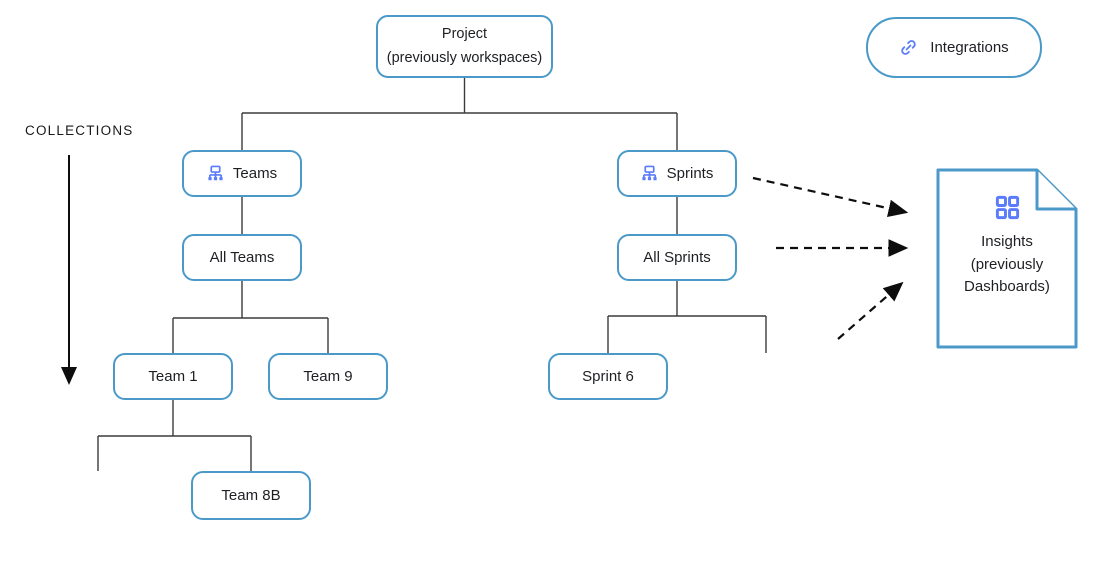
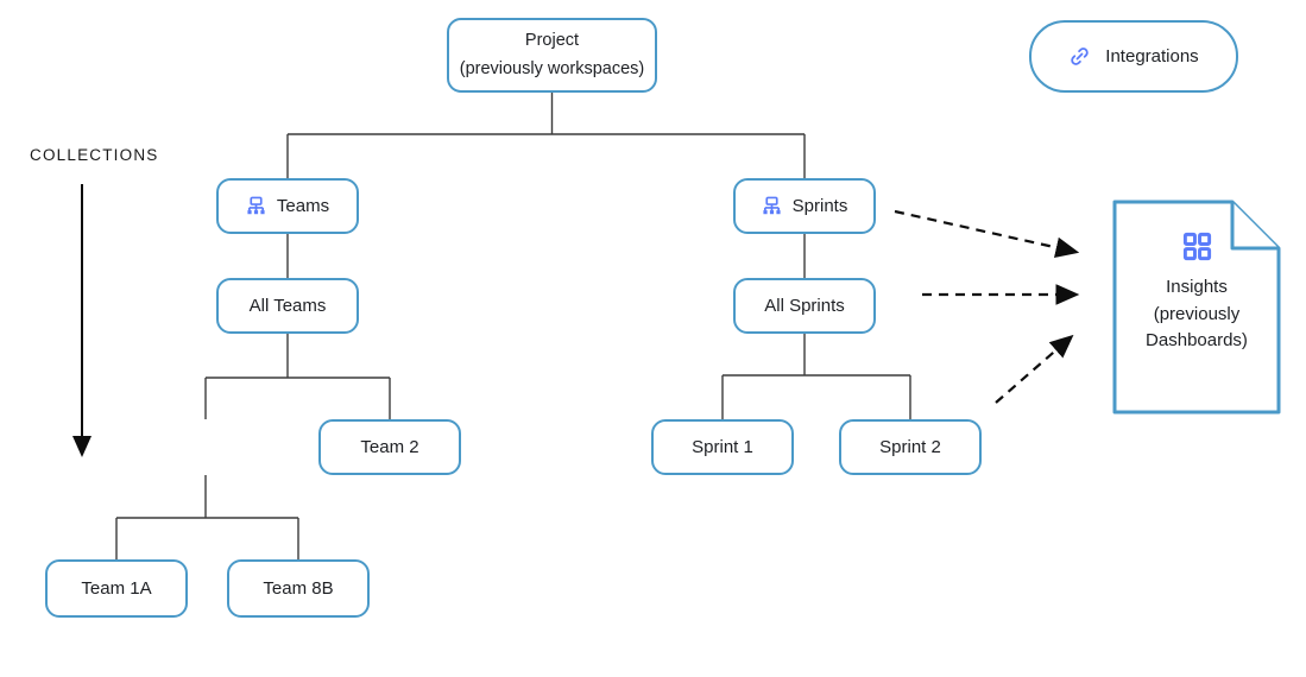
  COLLECTIONS
  Project
  (previously workspaces)
  Teams
  Sprints
  All Teams
  All Sprints
- Team 1
- Team 9
+ Team 2
- Sprint 6
+ Sprint 1
+ Sprint 2
+ Team 1A
  Team 8B
  Integrations
  Insights
  (previously
  Dashboards)
